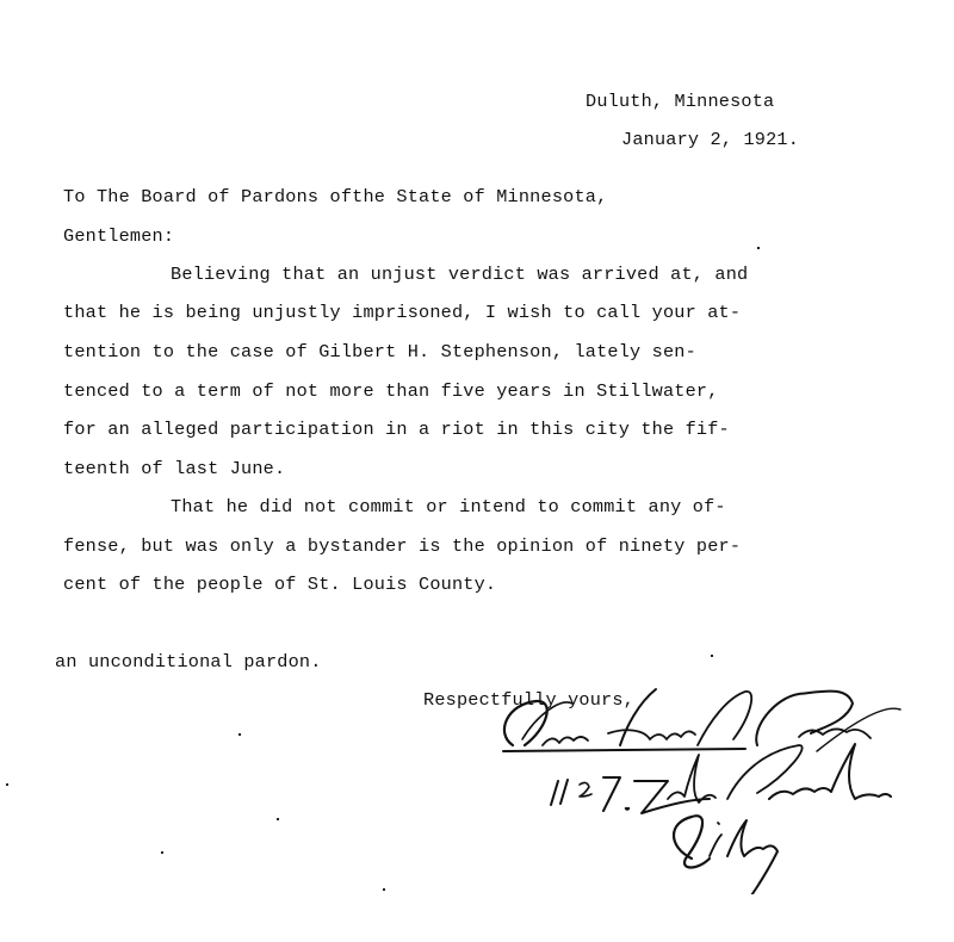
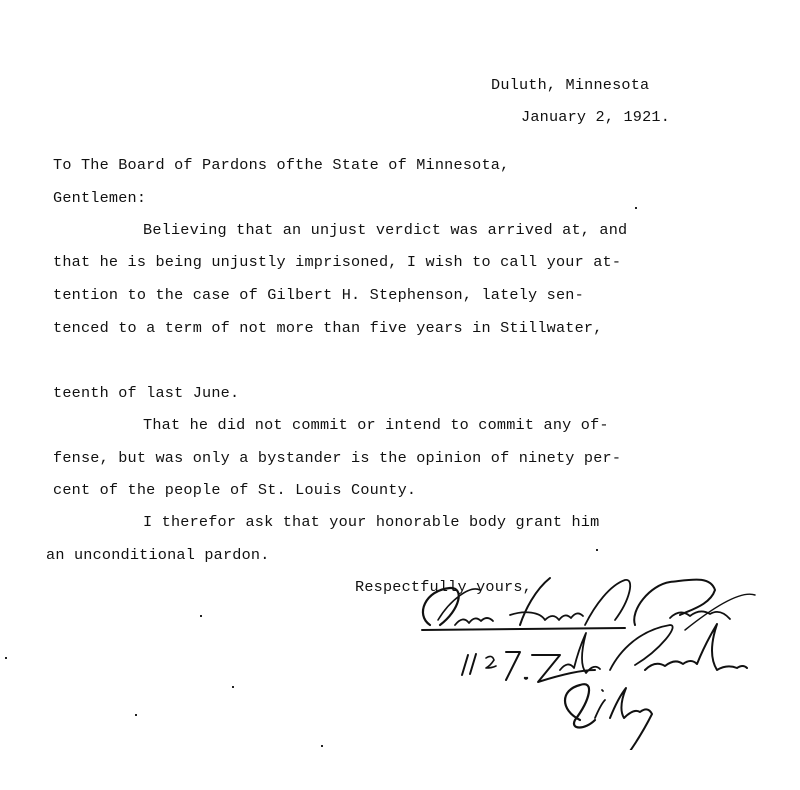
  Duluth, Minnesota
  January 2, 1921.
  To The Board of Pardons ofthe State of Minnesota,
  Gentlemen:
  Believing that an unjust verdict was arrived at, and
  that he is being unjustly imprisoned, I wish to call your at-
  tention to the case of Gilbert H. Stephenson, lately sen-
  tenced to a term of not more than five years in Stillwater,
- for an alleged participation in a riot in this city the fif-
  teenth of last June.
  That he did not commit or intend to commit any of-
  fense, but was only a bystander is the opinion of ninety per-
  cent of the people of St. Louis County.
+ I therefor ask that your honorable body grant him
  an unconditional pardon.
  Respectfuly yours,
